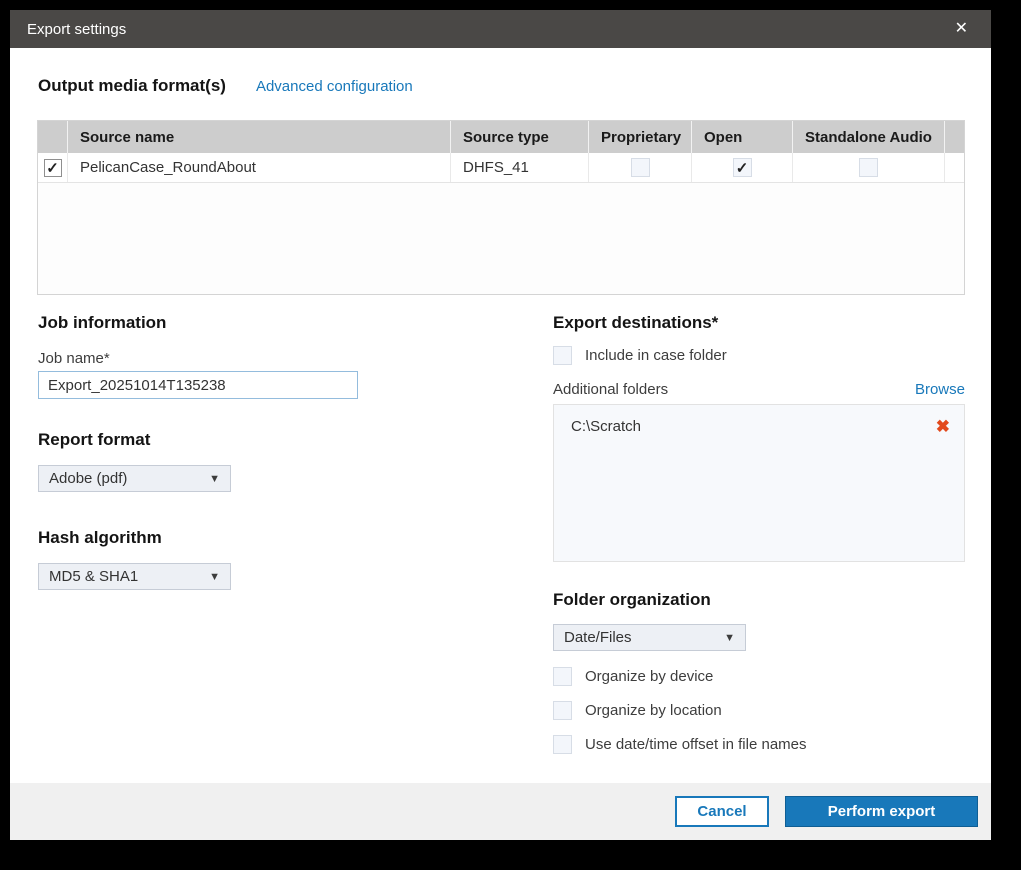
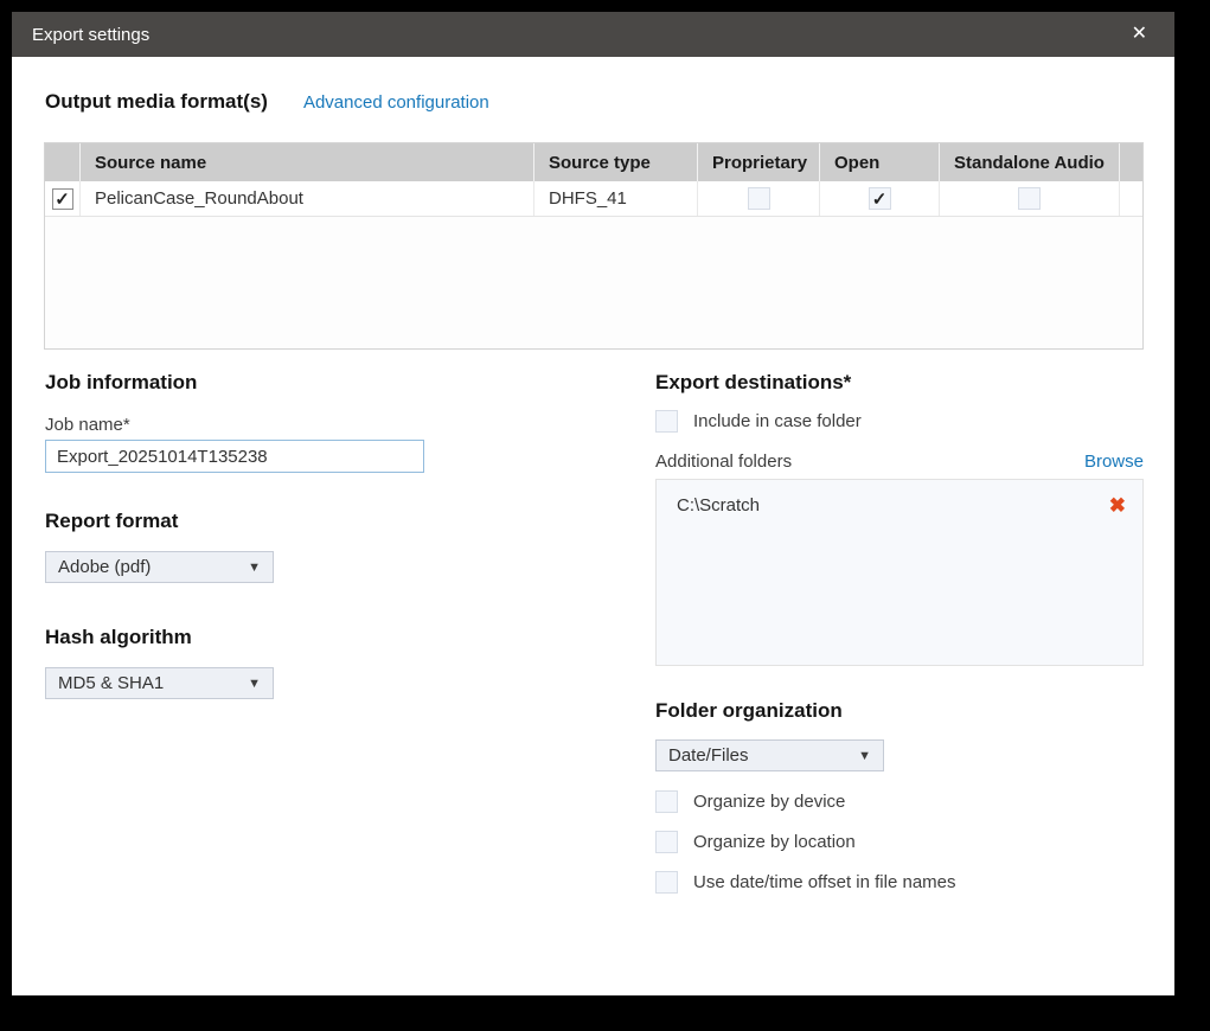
  Export settings
  ✕
  Output media format(s)
  Advanced configuration
  Source name
  Source type
  Proprietary
  Open
  Standalone Audio
  ✓
  PelicanCase_RoundAbout
  DHFS_41
  ✓
  Job information
  Job name*
  Export_20251014T135238
  Report format
  Adobe (pdf)
  ▼
  Hash algorithm
  MD5 & SHA1
  ▼
  Export destinations*
  Include in case folder
  Additional folders
  Browse
  C:\Scratch
  ✖
  Folder organization
  Date/Files
  ▼
  Organize by device
  Organize by location
  Use date/time offset in file names
- Cancel
- Perform export
